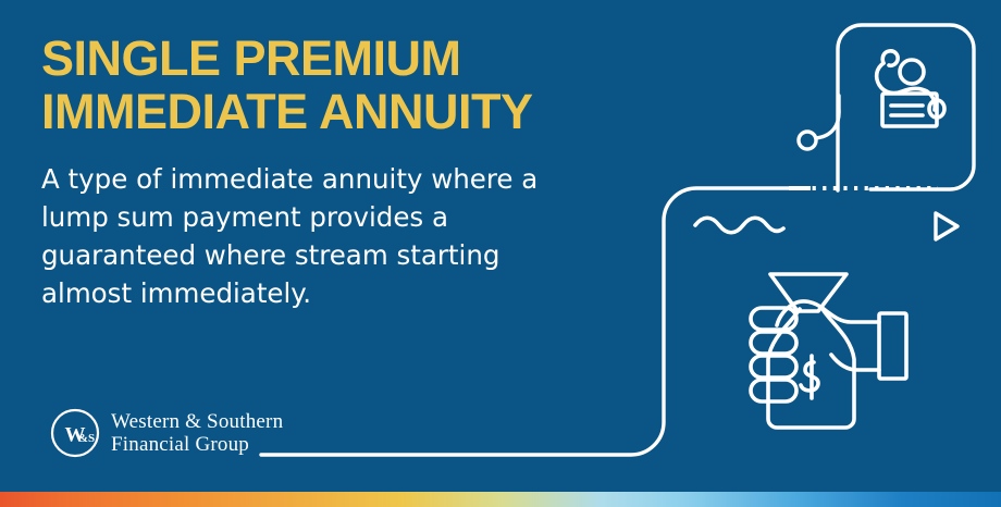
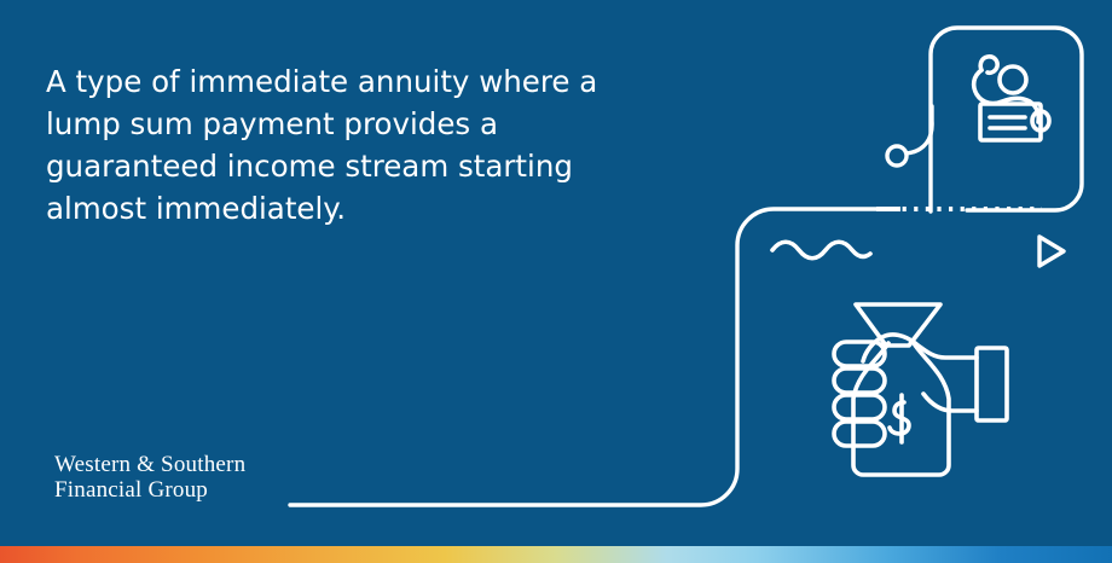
- SINGLE PREMIUM
- IMMEDIATE ANNUITY
- A type of immediate annuity where a lump sum payment provides a guaranteed where stream starting almost immediately.
+ A type of immediate annuity where a lump sum payment provides a guaranteed income stream starting almost immediately.
- W
- &S
  Western & Southern
  Financial Group
